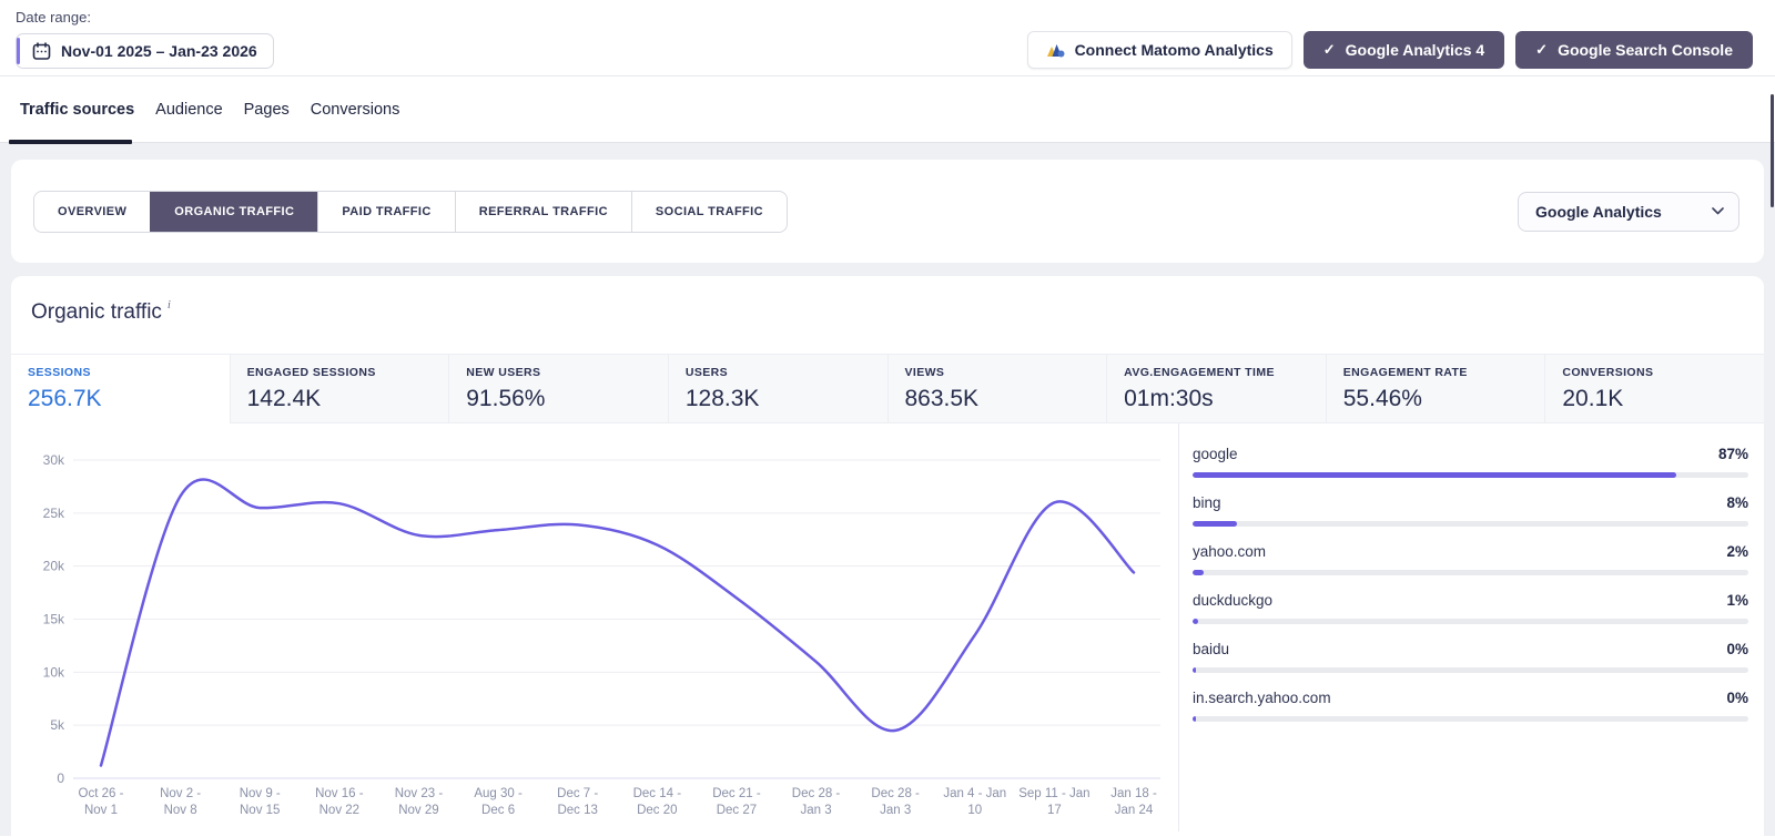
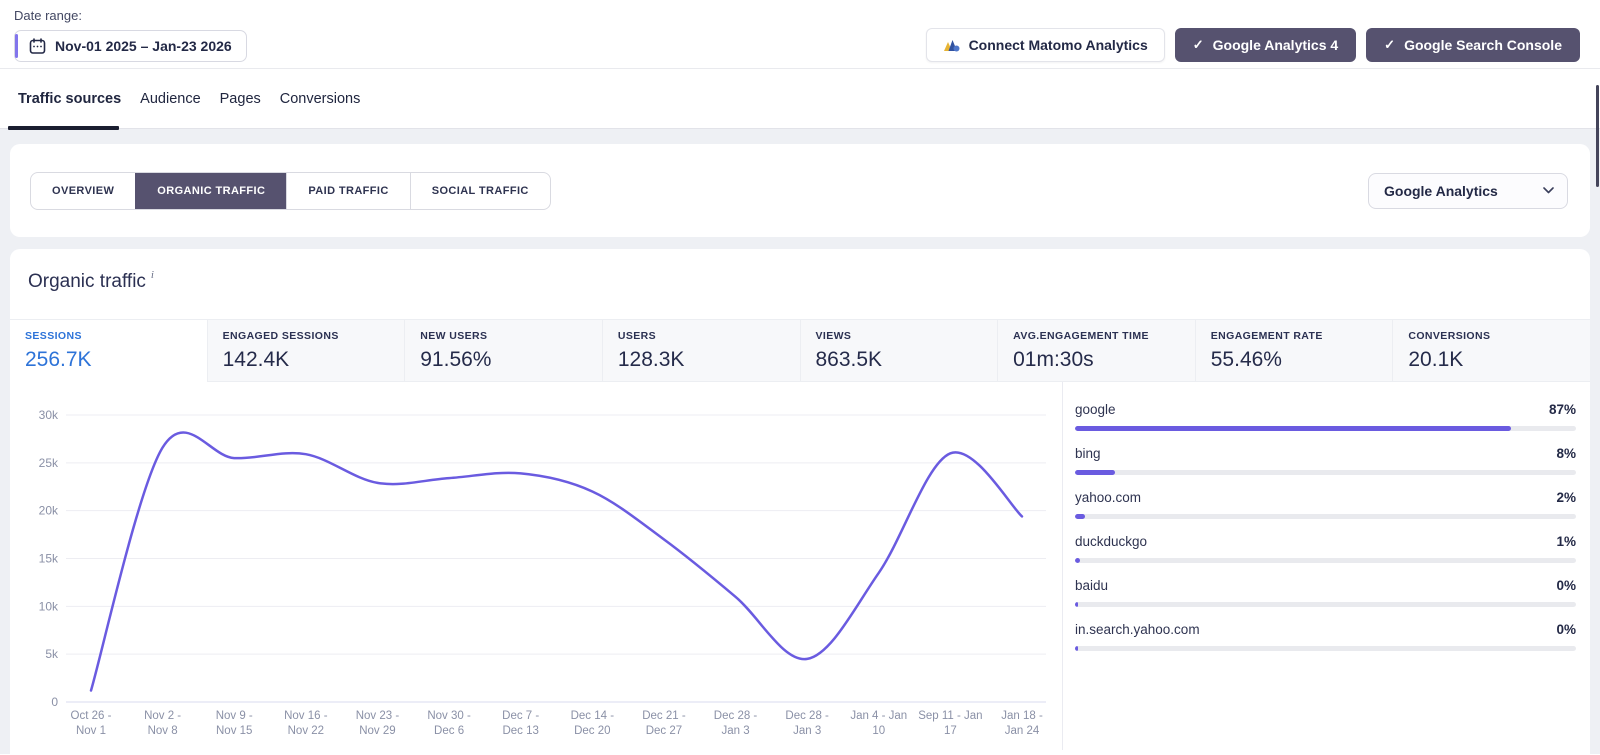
  Date range:
  Nov-01 2025 – Jan-23 2026
  Connect Matomo Analytics
  ✓
  Google Analytics 4
  ✓
  Google Search Console
  Traffic sources
  Audience
  Pages
  Conversions
  OVERVIEW
  ORGANIC TRAFFIC
  PAID TRAFFIC
- REFERRAL TRAFFIC
  SOCIAL TRAFFIC
  Google Analytics
  Organic traffic
  i
  SESSIONS
  256.7K
  ENGAGED SESSIONS
  142.4K
  NEW USERS
  91.56%
  USERS
  128.3K
  VIEWS
  863.5K
  AVG.ENGAGEMENT TIME
  01m:30s
  ENGAGEMENT RATE
  55.46%
  CONVERSIONS
  20.1K
  0
  5k
  10k
  15k
  20k
  25k
  30k
  Oct 26 - Nov 1
  Nov 2 - Nov 8
  Nov 9 - Nov 15
  Nov 16 - Nov 22
  Nov 23 - Nov 29
- Aug 30 - Dec 6
+ Nov 30 - Dec 6
  Dec 7 - Dec 13
  Dec 14 - Dec 20
  Dec 21 - Dec 27
  Dec 28 - Jan 3
  Dec 28 - Jan 3
  Jan 4 - Jan 10
  Sep 11 - Jan 17
  Jan 18 - Jan 24
  google
  87%
  bing
  8%
  yahoo.com
  2%
  duckduckgo
  1%
  baidu
  0%
  in.search.yahoo.com
  0%
